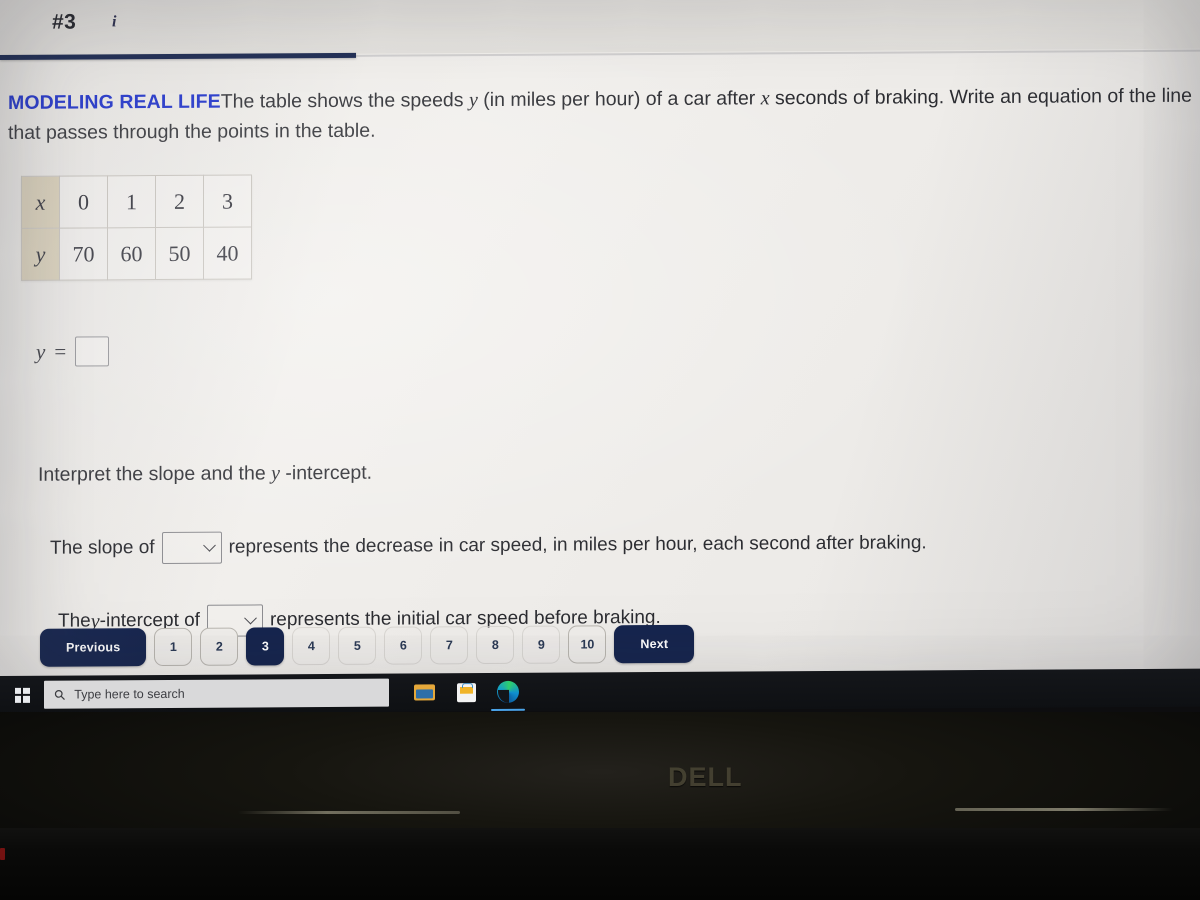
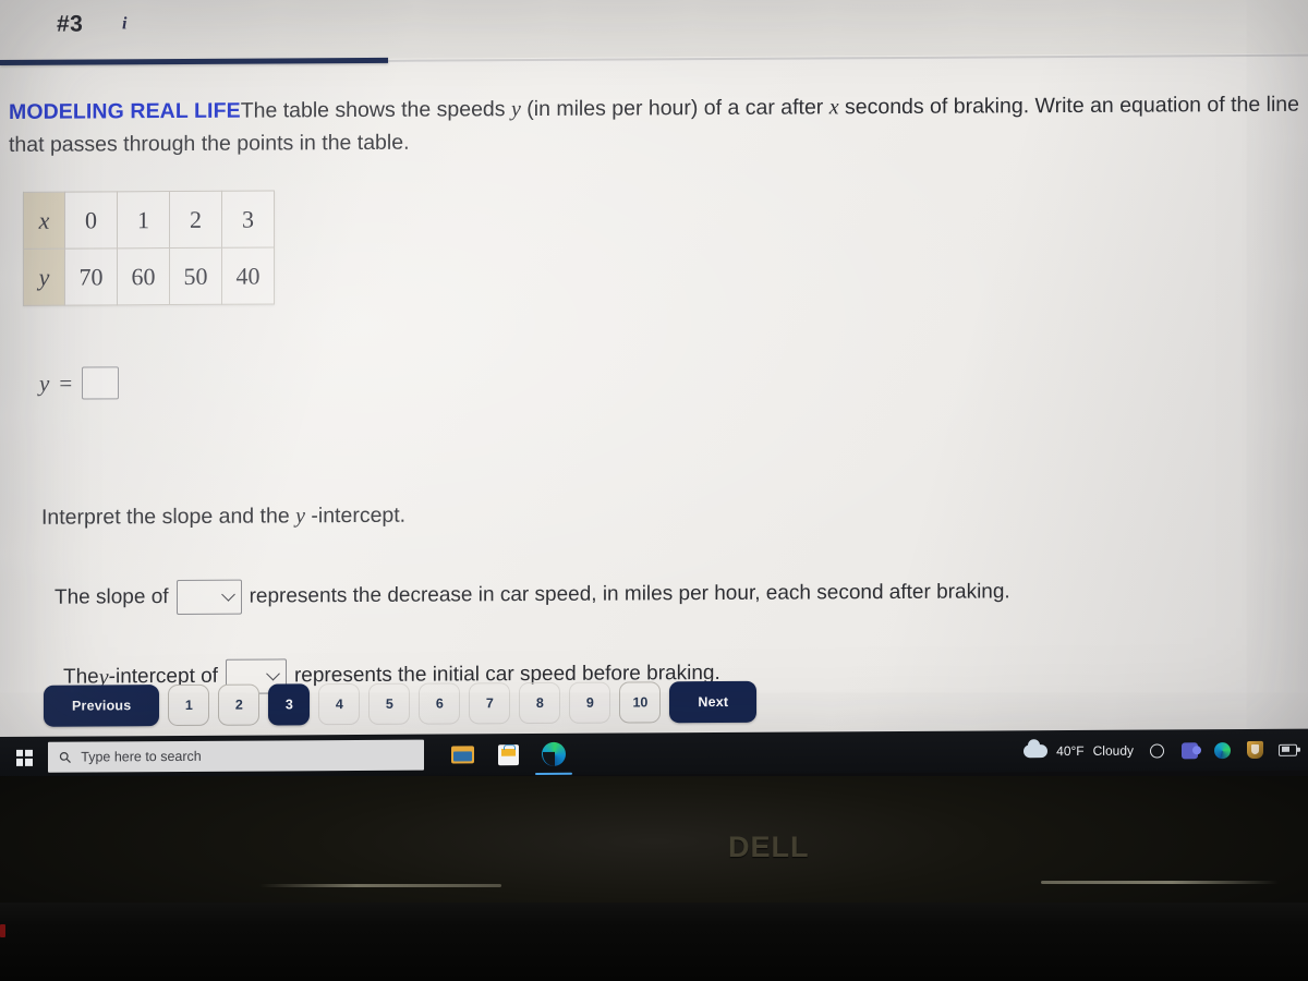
  Type here to search
+ 40°F
+ Cloudy
  DELL
